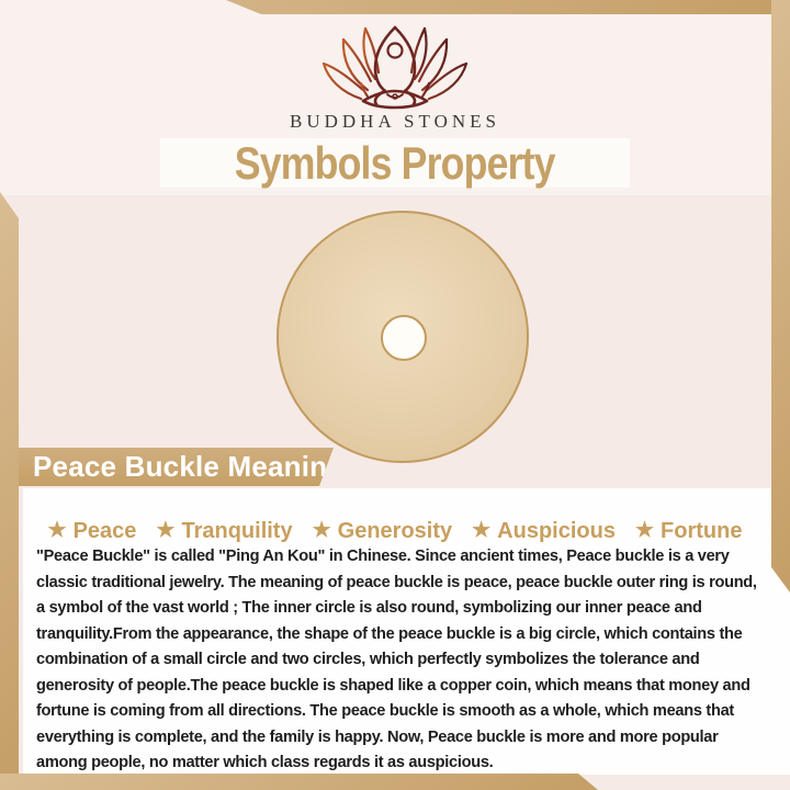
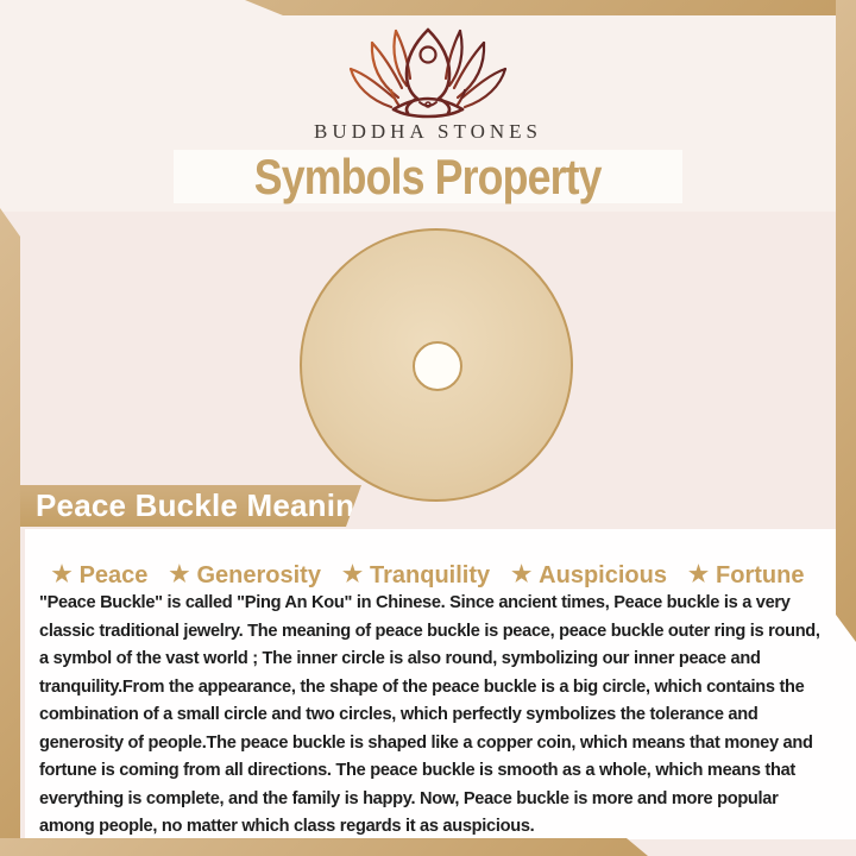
  BUDDHA STONES
  Symbols Property
  Peace Buckle Meanin
  ★
  Peace
  ★
- Tranquility
+ Generosity
  ★
- Generosity
+ Tranquility
  ★
  Auspicious
  ★
  Fortune
  "Peace Buckle" is called "Ping An Kou" in Chinese. Since ancient times, Peace buckle is a very classic traditional jewelry. The meaning of peace buckle is peace, peace buckle outer ring is round, a symbol of the vast world ; The inner circle is also round, symbolizing our inner peace and tranquility.From the appearance, the shape of the peace buckle is a big circle, which contains the combination of a small circle and two circles, which perfectly symbolizes the tolerance and generosity of people.The peace buckle is shaped like a copper coin, which means that money and fortune is coming from all directions. The peace buckle is smooth as a whole, which means that everything is complete, and the family is happy. Now, Peace buckle is more and more popular among people, no matter which class regards it as auspicious.
